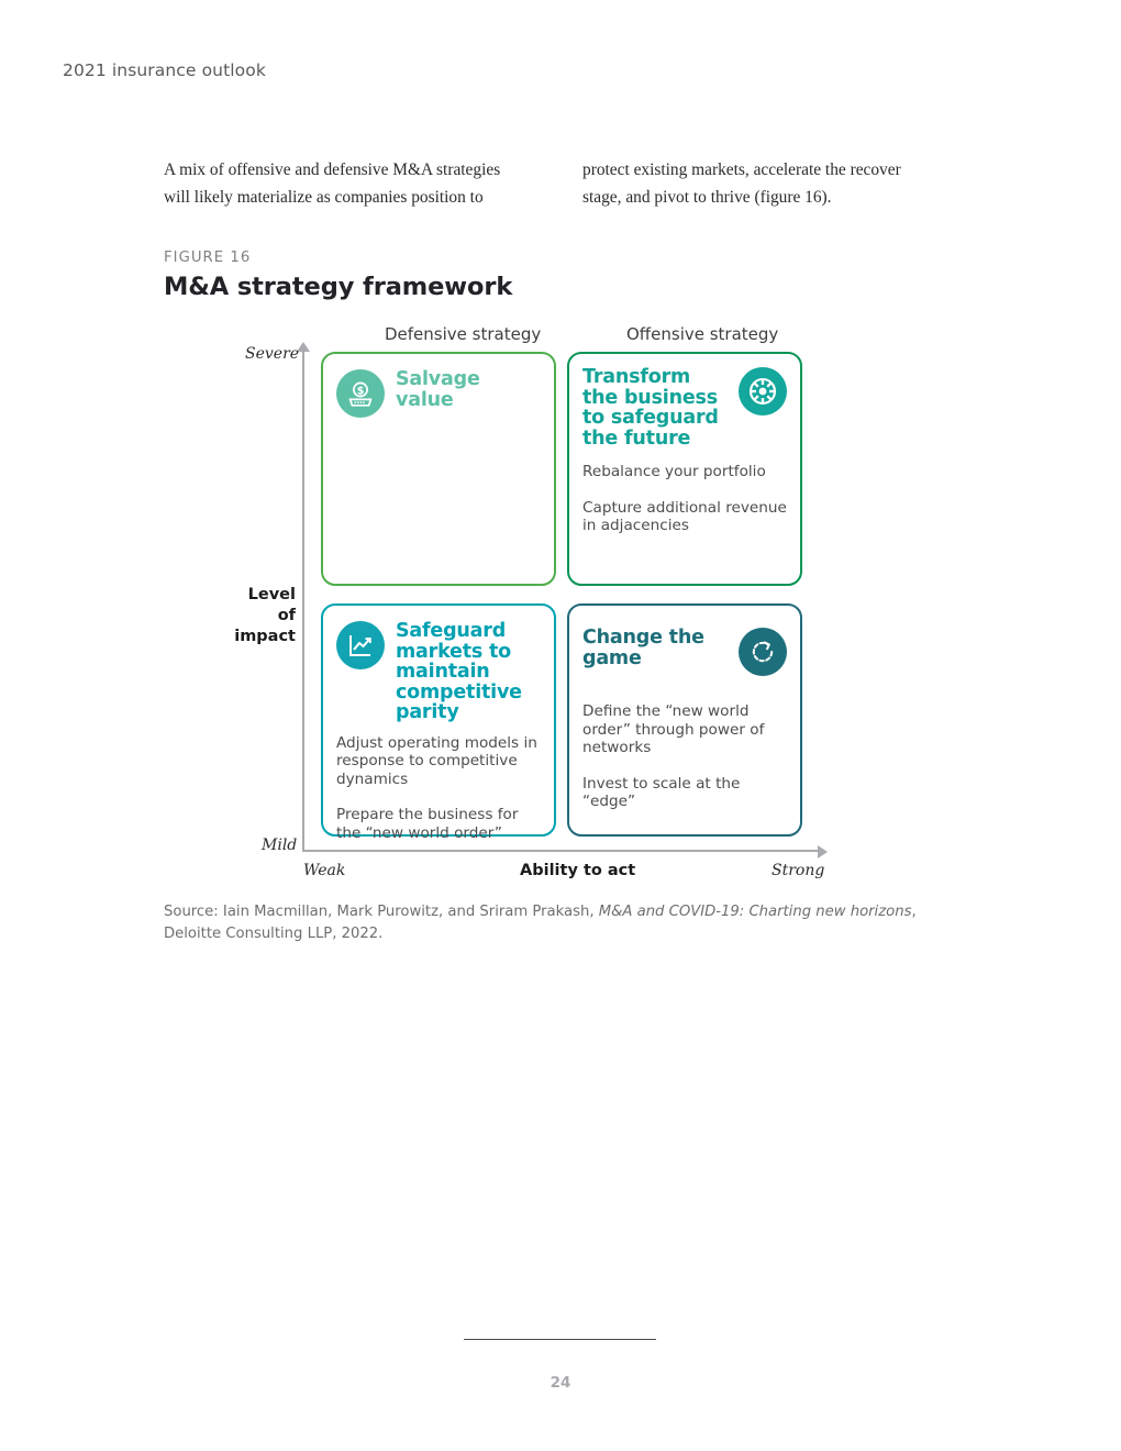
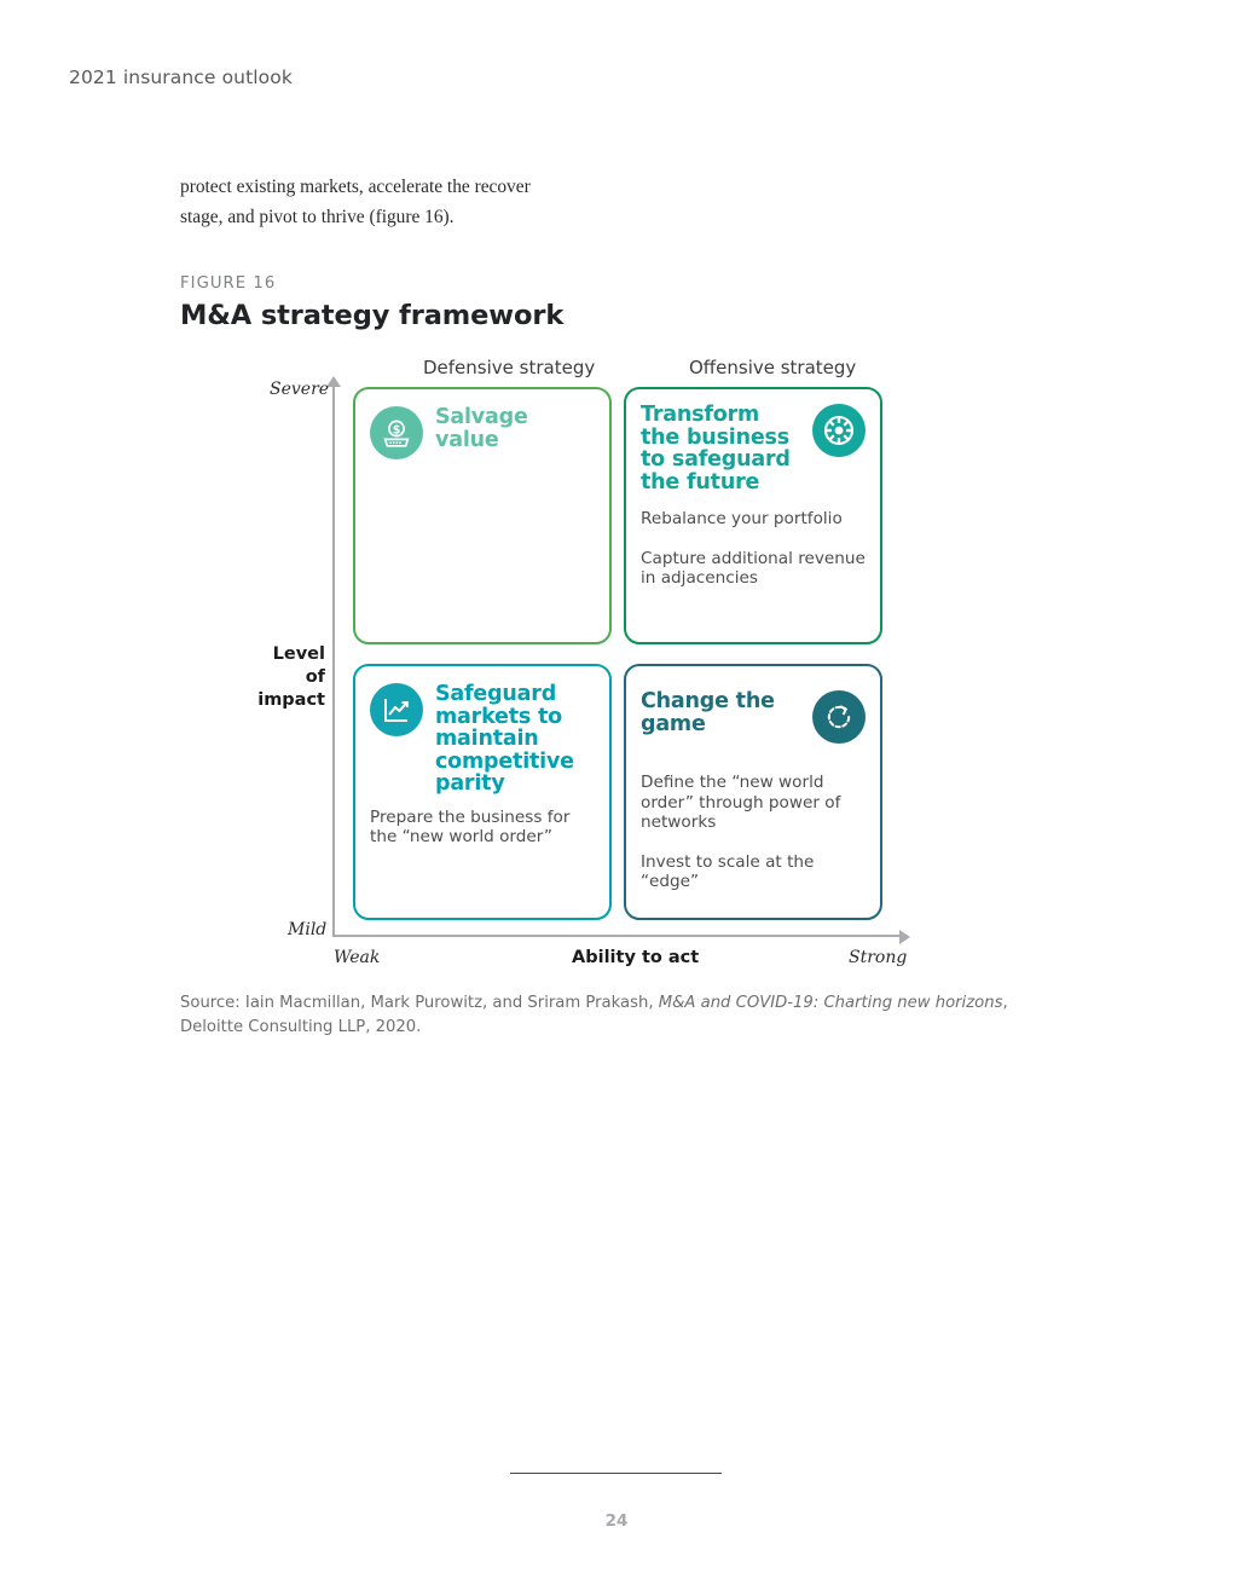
  2021 insurance outlook
- A mix of offensive and defensive M&A strategies will likely materialize as companies position to
  protect existing markets, accelerate the recover stage, and pivot to thrive (figure 16).
  FIGURE 16
  M&A strategy framework
  Defensive strategy
  Offensive strategy
  Severe
  Mild
  Weak
  Strong
  Level of impact
  Ability to act
  $
  Salvage value
  Transform the business to safeguard the future
  Rebalance your portfolio
  Capture additional revenue in adjacencies
  Safeguard markets to maintain competitive parity
- Adjust operating models in response to competitive dynamics
  Prepare the business for the “new world order”
  Change the game
  Define the “new world order” through power of networks
  Invest to scale at the “edge”
- Source: Iain Macmillan, Mark Purowitz, and Sriram Prakash, M&A and COVID-19: Charting new horizons, Deloitte Consulting LLP, 2022.
+ Source: Iain Macmillan, Mark Purowitz, and Sriram Prakash, M&A and COVID-19: Charting new horizons, Deloitte Consulting LLP, 2020.
  24
